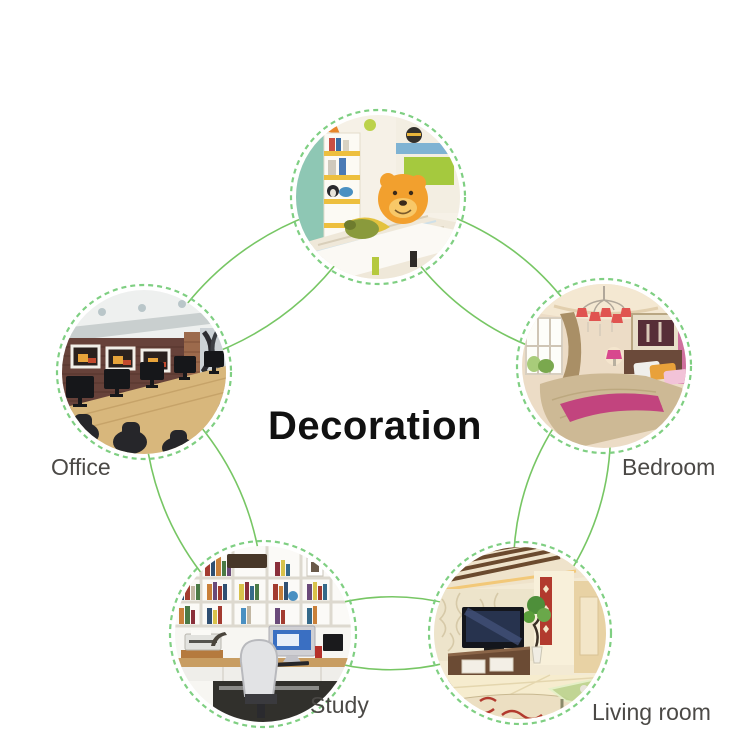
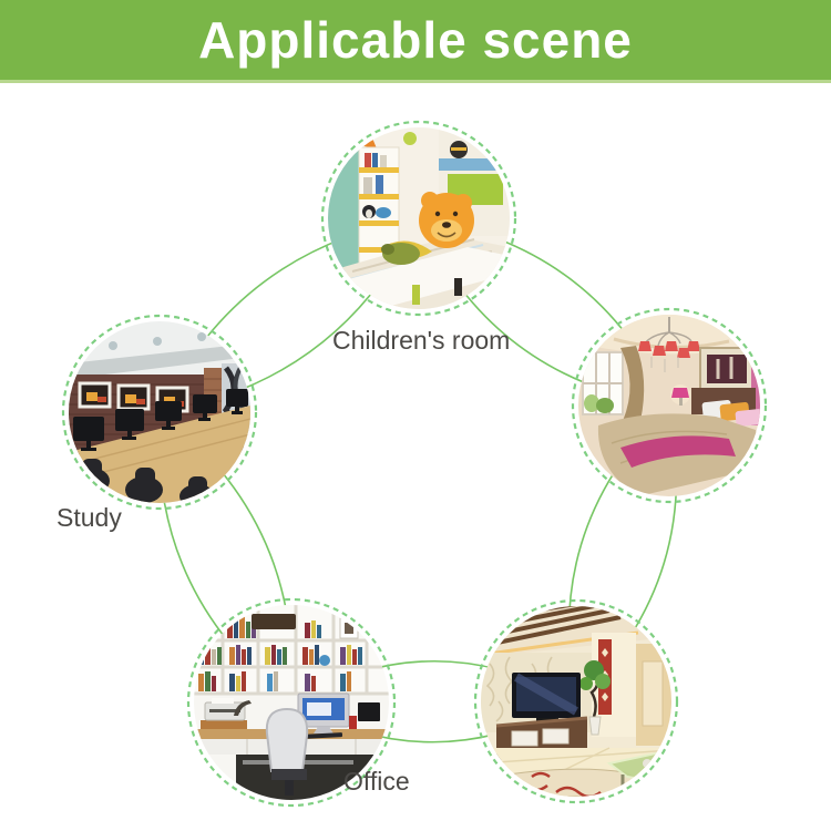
+ Applicable scene
+ Children's room
- Office
+ Study
- Bedroom
- Study
+ Office
- Living room
- Decoration
